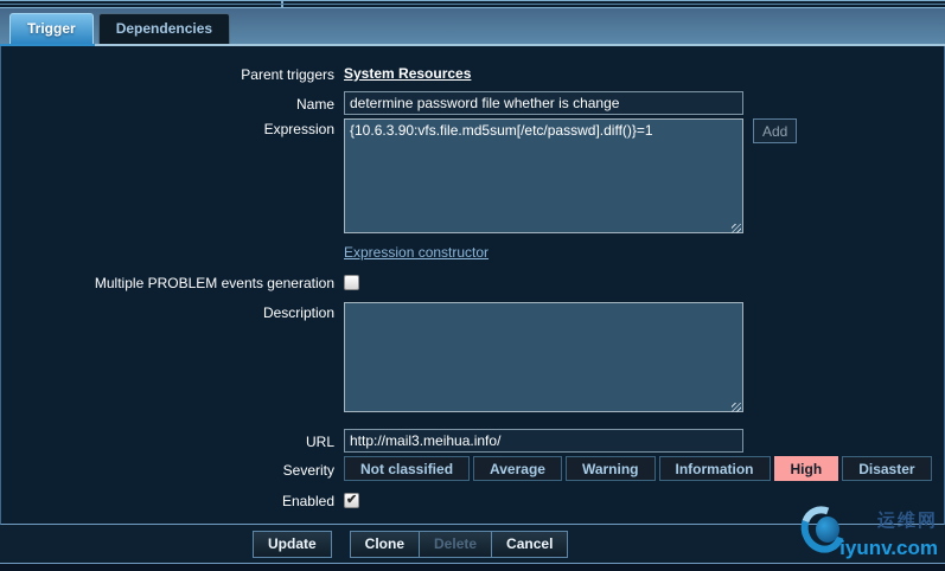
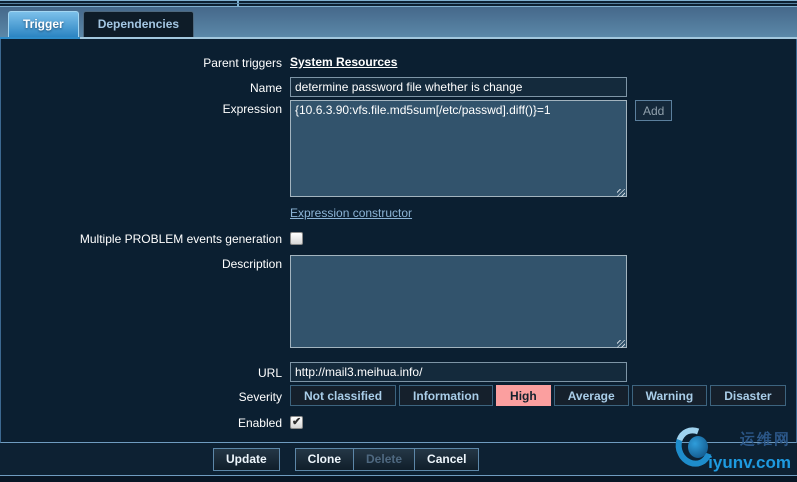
  Trigger
  Dependencies
  Parent triggers
  System Resources
  Name
  determine password file whether is change
  Expression
  {10.6.3.90:vfs.file.md5sum[/etc/passwd].diff()}=1
  Add
  Expression constructor
  Multiple PROBLEM events generation
  Description
  URL
  http://mail3.meihua.info/
  Severity
  Not classified
- Average
+ Information
- Warning
+ High
- Information
+ Average
- High
+ Warning
  Disaster
  Enabled
  Update
  Clone
  Delete
  Cancel
  运维网
  iyunv.com
